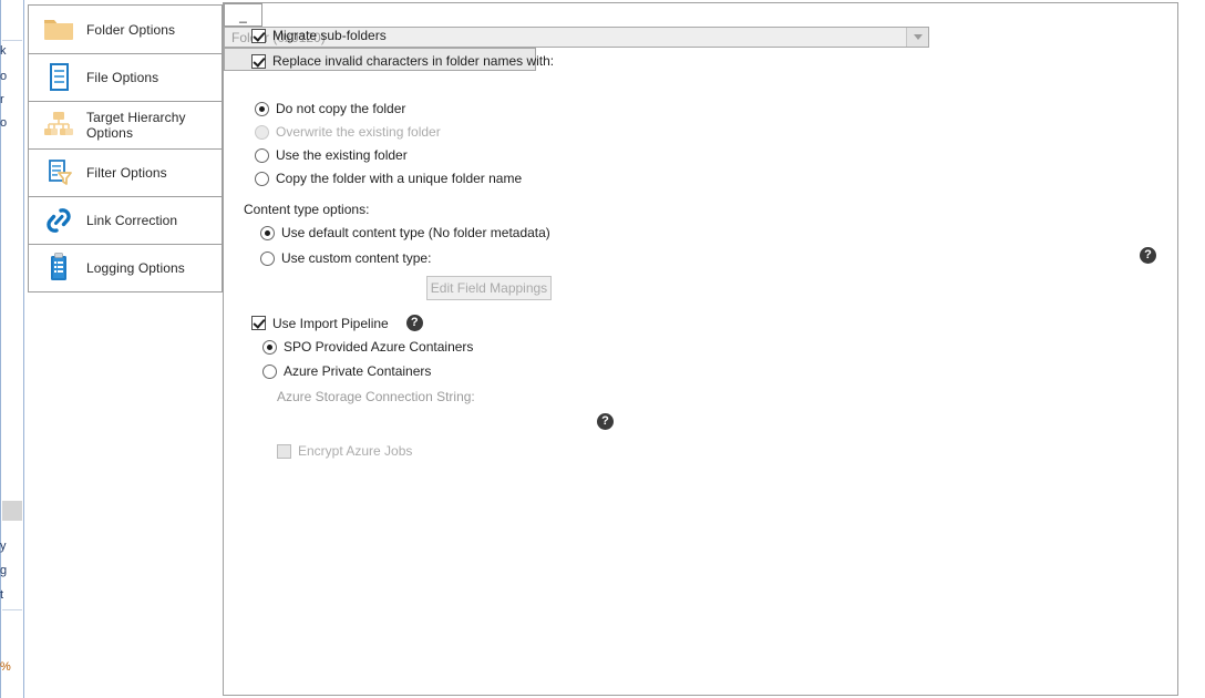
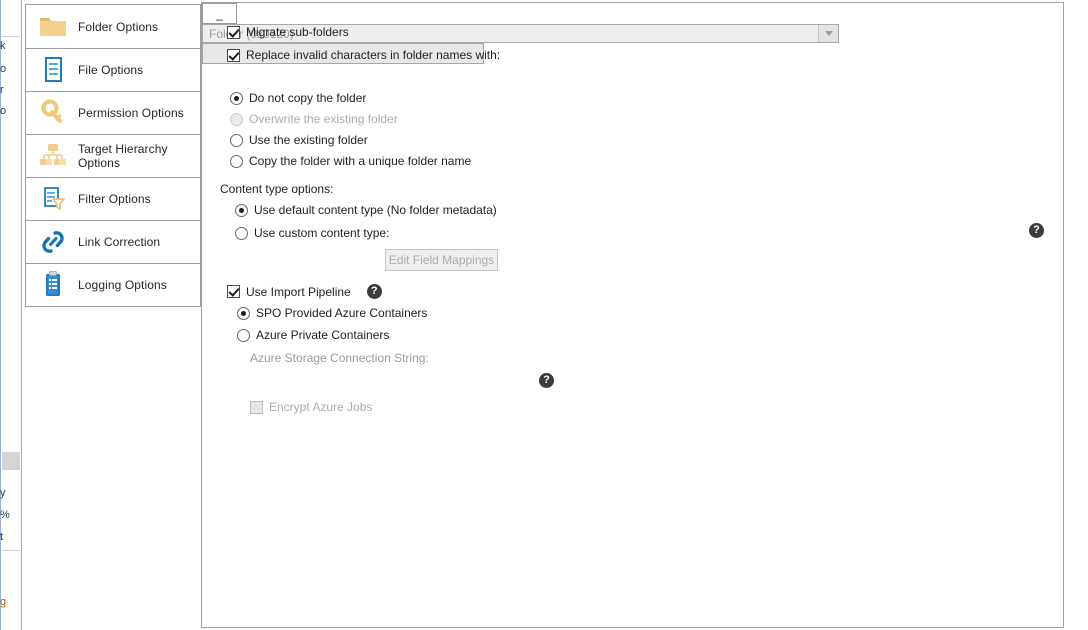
  k
  o
  r
  o
  y
- g
+ %
  t
- %
+ g
  Folder Options
  File Options
+ Permission Options
  Target Hierarchy Options
  Filter Options
  Link Correction
  Logging Options
  Migrate sub-folders
  Replace invalid characters in folder names with:
  _
  Do not copy the folder
  Overwrite the existing folder
  Use the existing folder
  Copy the folder with a unique folder name
  Content type options:
  Use default content type (No folder metadata)
  Use custom content type:
  Folr (0x0120)
  ?
  Edit Field Mappings
  Use Import Pipeline
  ?
  SPO Provided Azure Containers
  Azure Private Containers
  Azure Storage Connection String:
  ?
  Encrypt Azure Jobs
